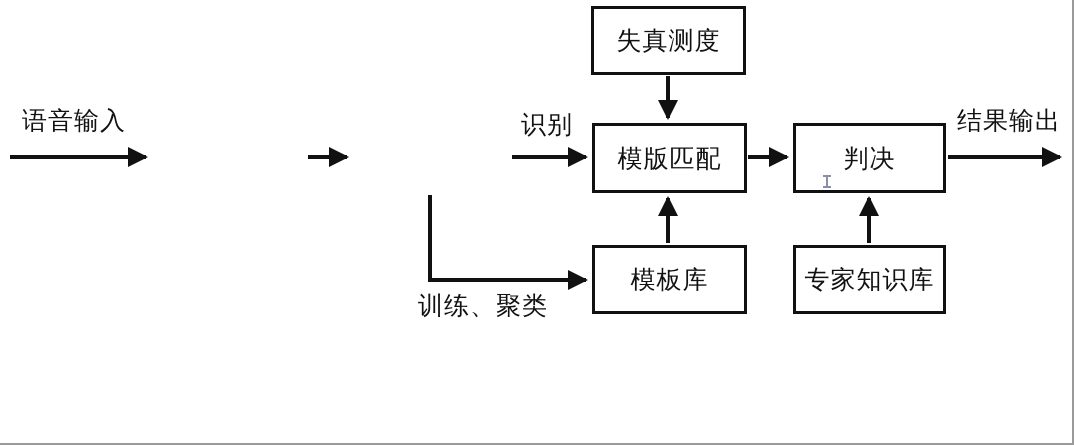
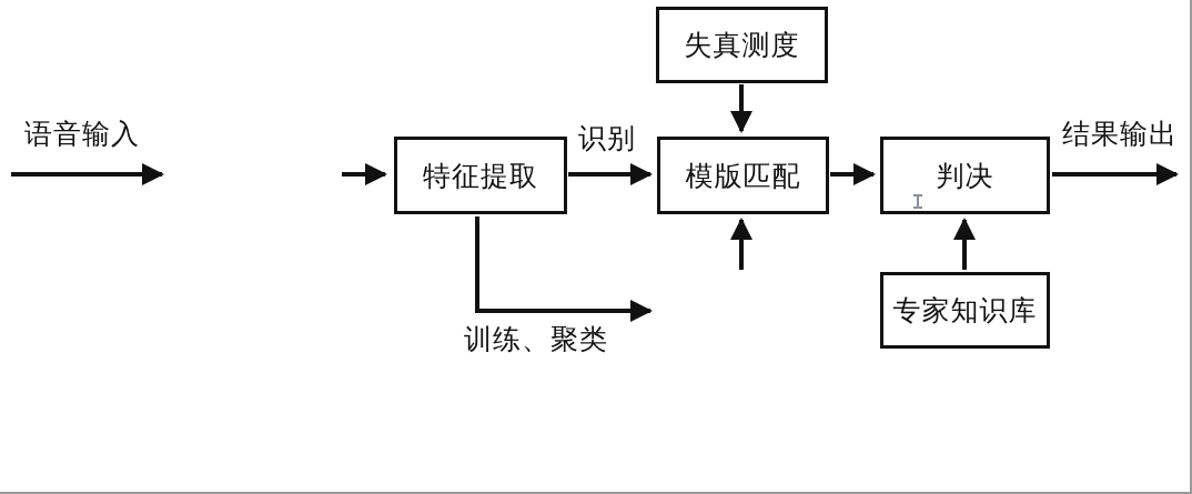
+ 特征提取
  模版匹配
  判决
  失真测度
- 模板库
  专家知识库
  语音输入
  识别
  训练、聚类
  结果输出
